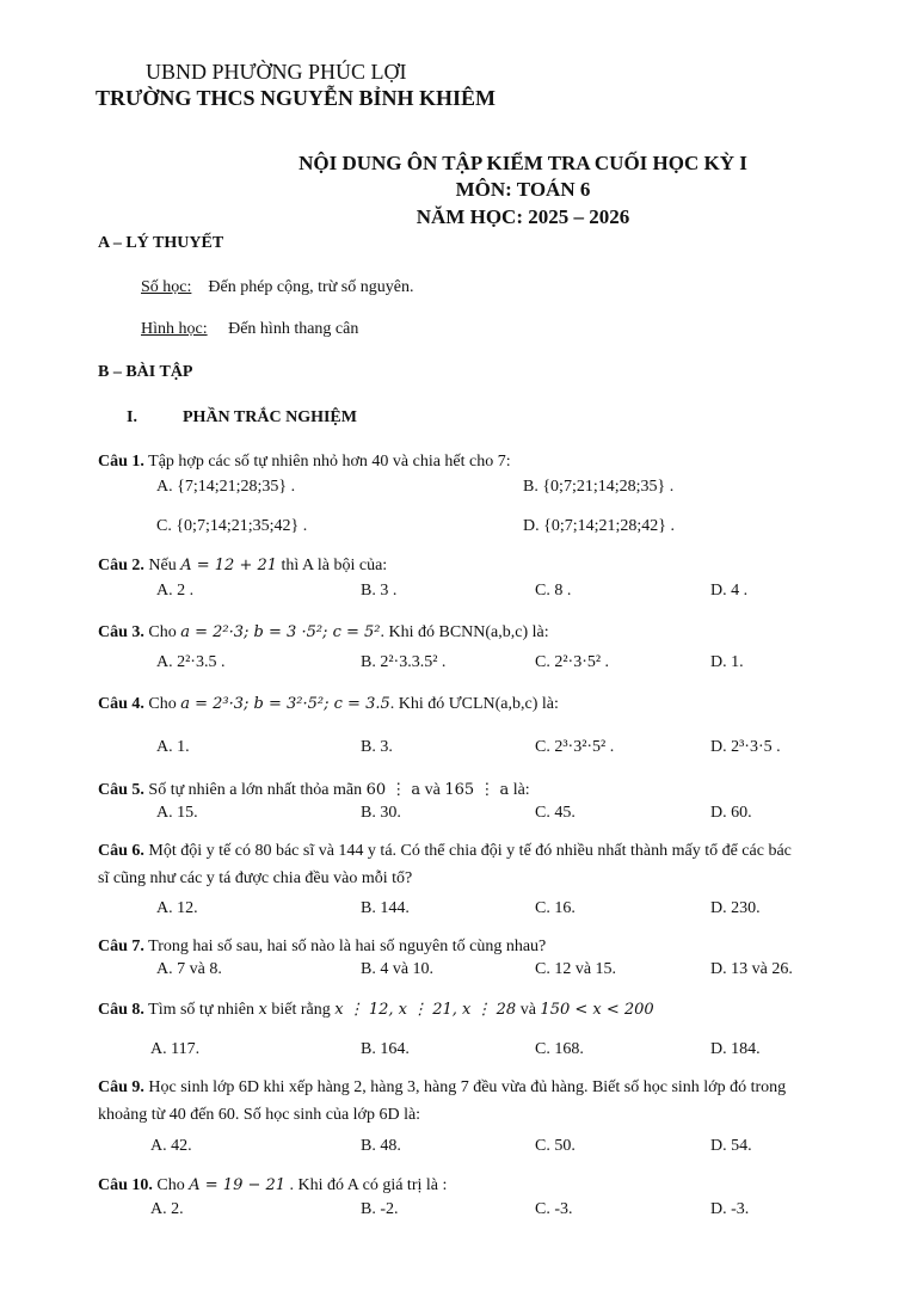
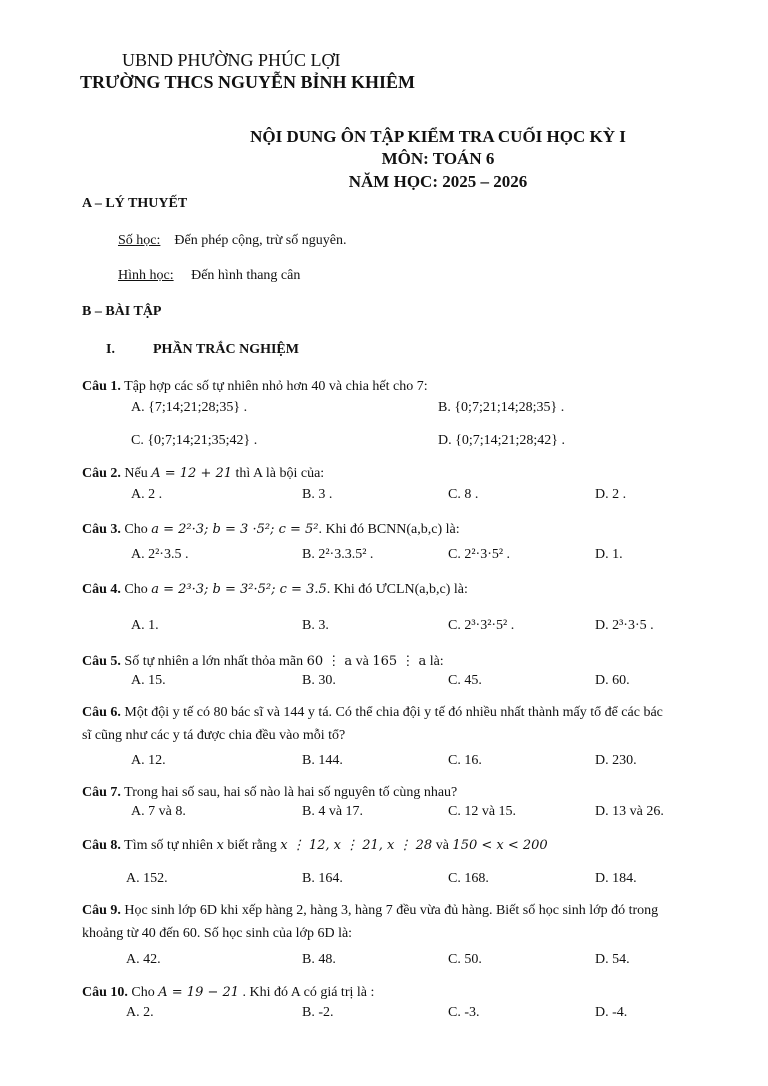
  UBND PHƯỜNG PHÚC LỢI
  TRƯỜNG THCS NGUYỄN BỈNH KHIÊM
  NỘI DUNG ÔN TẬP KIỂM TRA CUỐI HỌC KỲ I
  MÔN: TOÁN 6
  NĂM HỌC: 2025 – 2026
  A – LÝ THUYẾT
  Số học: Đến phép cộng, trừ số nguyên.
  Hình học: Đến hình thang cân
  B – BÀI TẬP
  I.
  PHẦN TRẮC NGHIỆM
  Câu 1. Tập hợp các số tự nhiên nhỏ hơn 40 và chia hết cho 7:
  A. {7;14;21;28;35} .
  B. {0;7;21;14;28;35} .
  C. {0;7;14;21;35;42} .
  D. {0;7;14;21;28;42} .
  Câu 2. Nếu A = 12 + 21 thì A là bội của:
  A. 2 .
  B. 3 .
  C. 8 .
- D. 4 .
+ D. 2 .
  Câu 3. Cho a = 2²·3; b = 3 ·5²; c = 5². Khi đó BCNN(a,b,c) là:
  A. 2²·3.5 .
  B. 2²·3.3.5² .
  C. 2²·3·5² .
  D. 1.
  Câu 4. Cho a = 2³·3; b = 3²·5²; c = 3.5. Khi đó ƯCLN(a,b,c) là:
  A. 1.
  B. 3.
  C. 2³·3²·5² .
  D. 2³·3·5 .
  Câu 5. Số tự nhiên a lớn nhất thỏa mãn 60 ⋮ a và 165 ⋮ a là:
  A. 15.
  B. 30.
  C. 45.
  D. 60.
  Câu 6. Một đội y tế có 80 bác sĩ và 144 y tá. Có thể chia đội y tế đó nhiều nhất thành mấy tổ để các bác
  sĩ cũng như các y tá được chia đều vào mỗi tổ?
  A. 12.
  B. 144.
  C. 16.
  D. 230.
  Câu 7. Trong hai số sau, hai số nào là hai số nguyên tố cùng nhau?
  A. 7 và 8.
- B. 4 và 10.
+ B. 4 và 17.
  C. 12 và 15.
  D. 13 và 26.
  Câu 8. Tìm số tự nhiên x biết rằng x ⋮ 12, x ⋮ 21, x ⋮ 28 và 150 < x < 200
- A. 117.
+ A. 152.
  B. 164.
  C. 168.
  D. 184.
  Câu 9. Học sinh lớp 6D khi xếp hàng 2, hàng 3, hàng 7 đều vừa đủ hàng. Biết số học sinh lớp đó trong
  khoảng từ 40 đến 60. Số học sinh của lớp 6D là:
  A. 42.
  B. 48.
  C. 50.
  D. 54.
  Câu 10. Cho A = 19 − 21 . Khi đó A có giá trị là :
  A. 2.
  B. -2.
  C. -3.
- D. -3.
+ D. -4.
